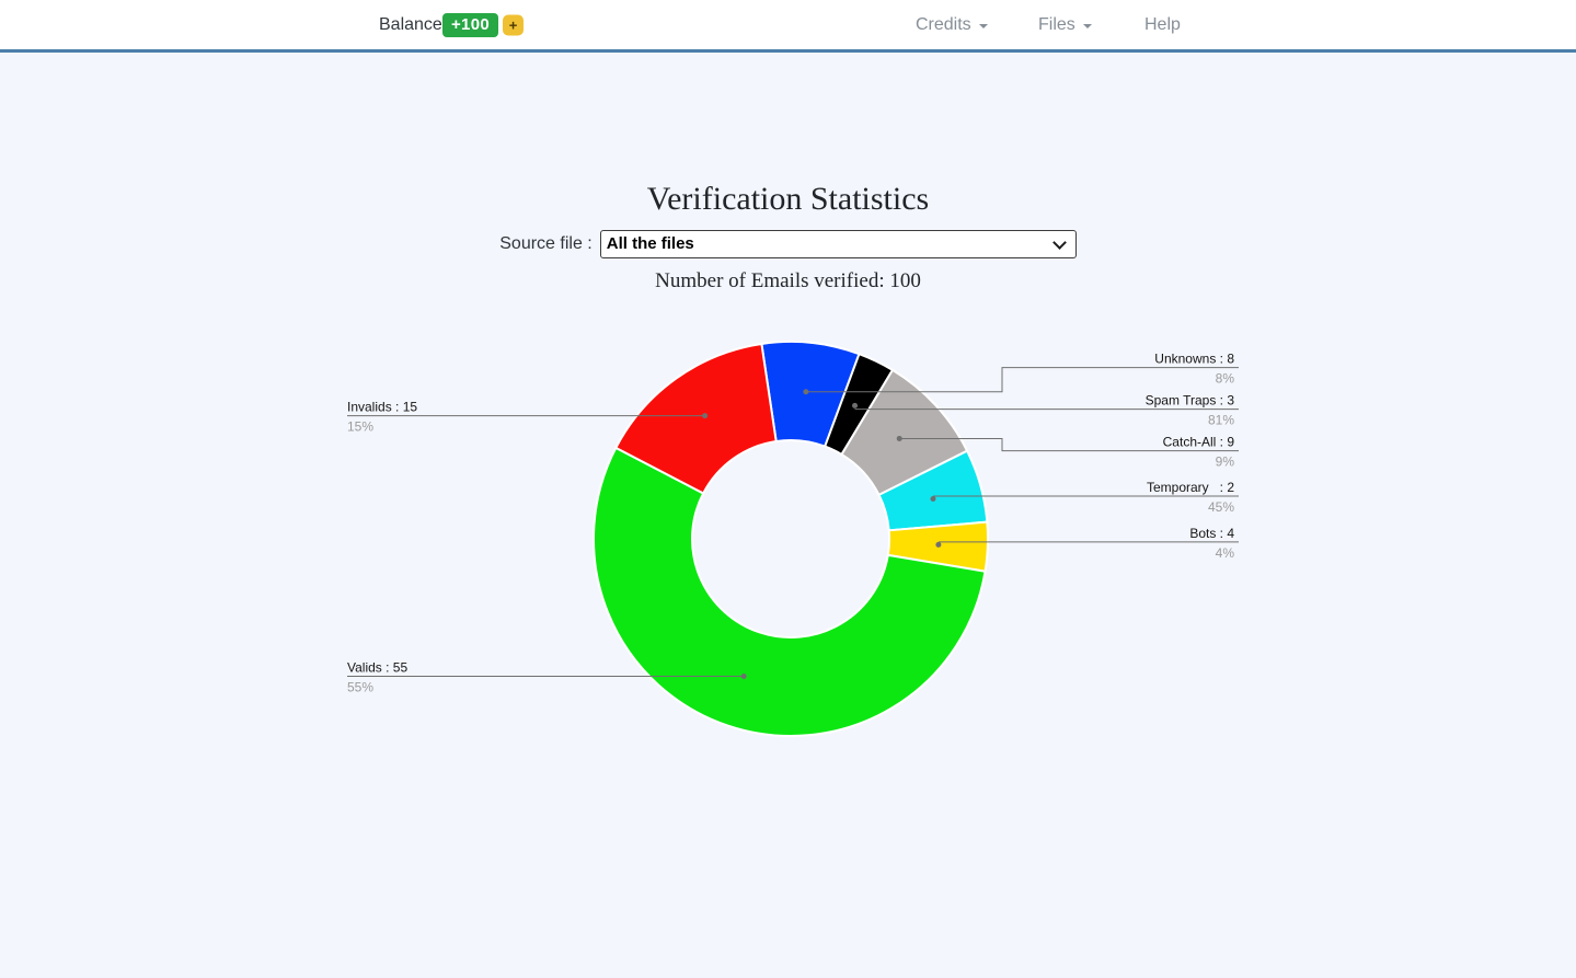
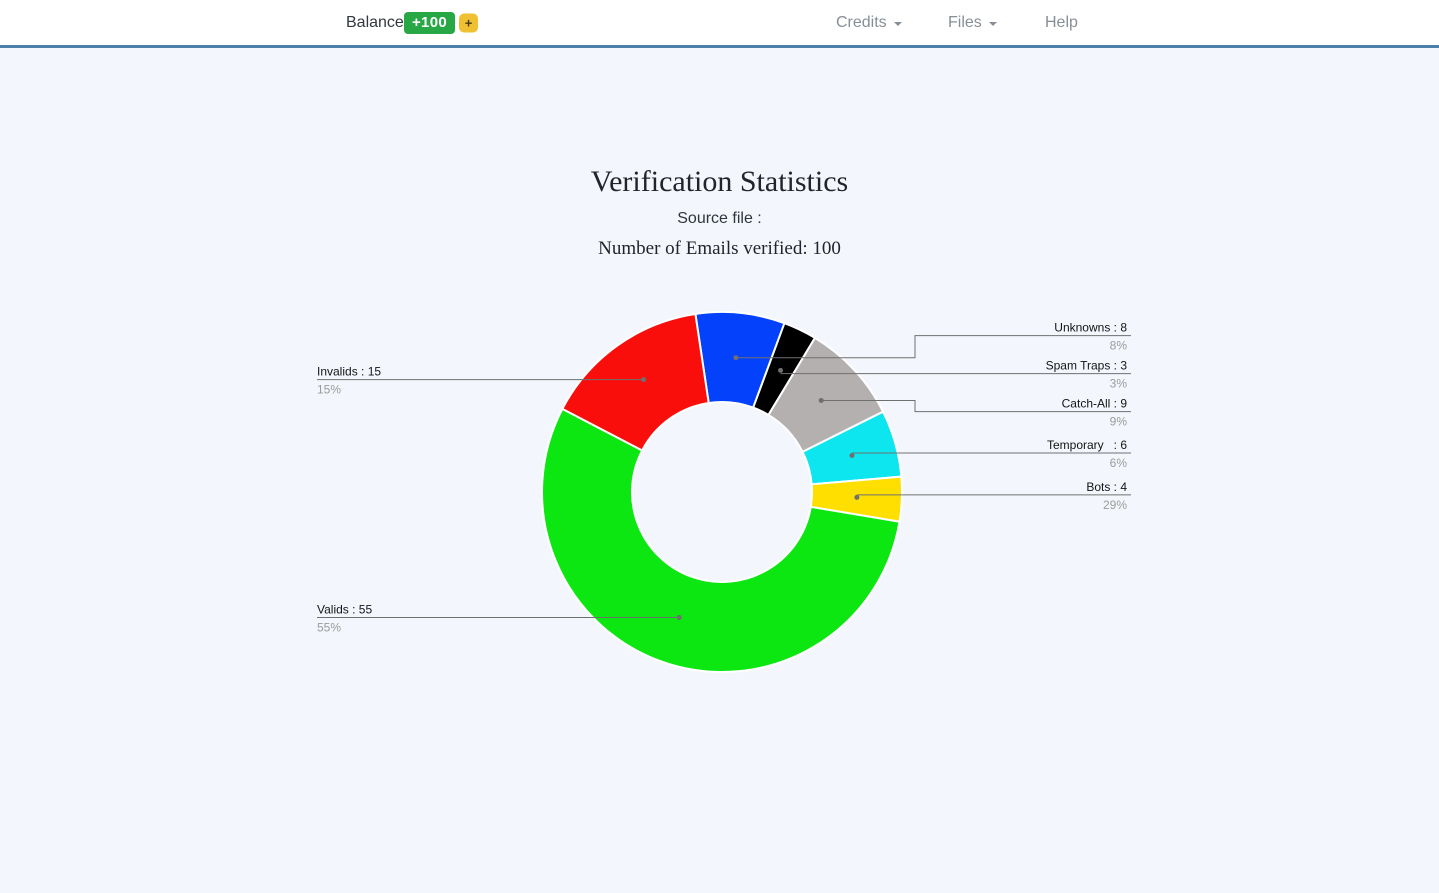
  Balance
  +100
  +
  Credits
  Files
  Help
  Verification Statistics
  Source file :
- All the files
  Number of Emails verified: 100
  Unknowns : 8
  8%
  Spam Traps : 3
- 81%
+ 3%
  Catch-All : 9
  9%
- Temporary : 2
+ Temporary : 6
- 45%
+ 6%
  Bots : 4
- 4%
+ 29%
  Invalids : 15
  15%
  Valids : 55
  55%
